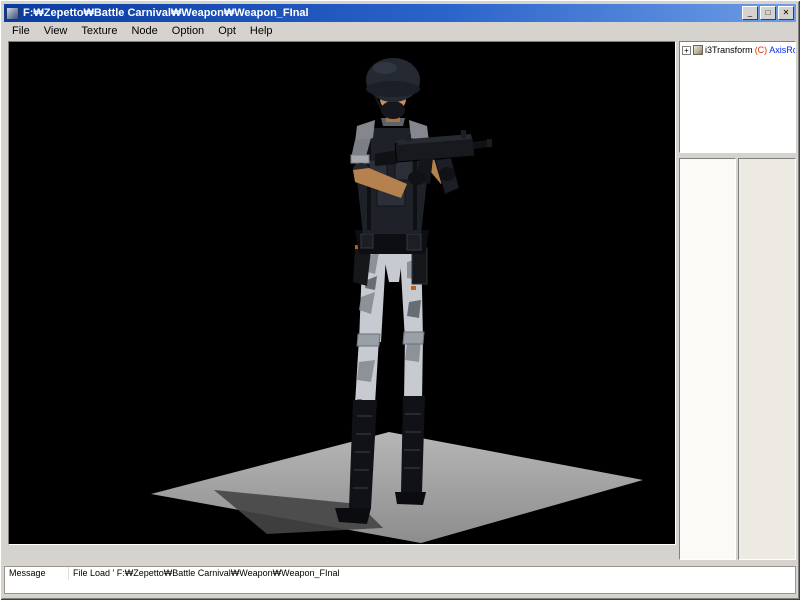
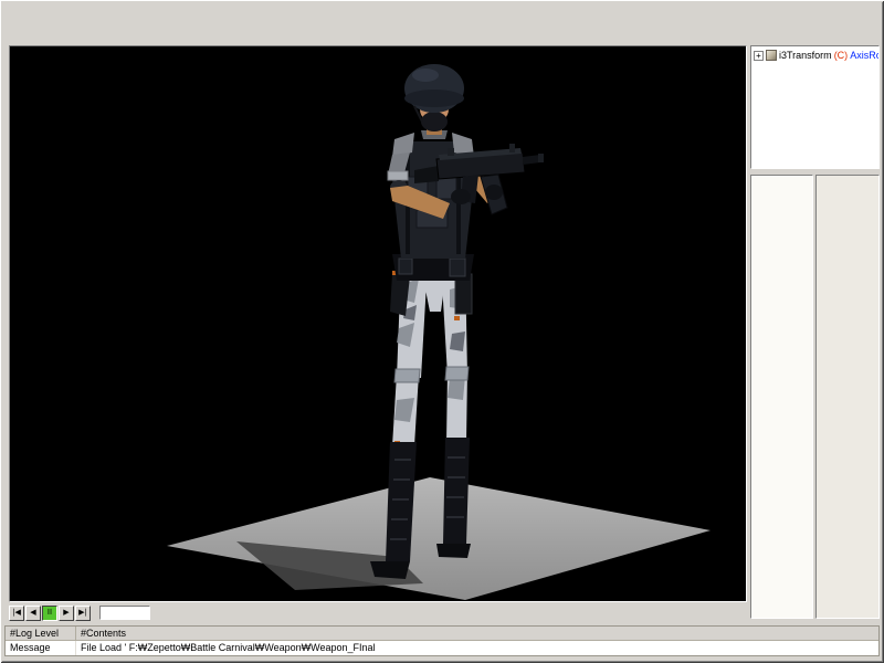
- F:₩Zepetto₩Battle Carnival₩Weapon₩Weapon_FInal
- _
- □
- ✕
- File
- View
- Texture
- Node
- Option
- Opt
- Help
  +
  i3Transform
  (C)
+ |◀
+ ◀
+ II
+ ▶
+ ▶|
+ #Log Level
+ #Contents
  Message
  File Load ' F:₩Zepetto₩Battle Carnival₩Weapon₩Weapon_FInal
